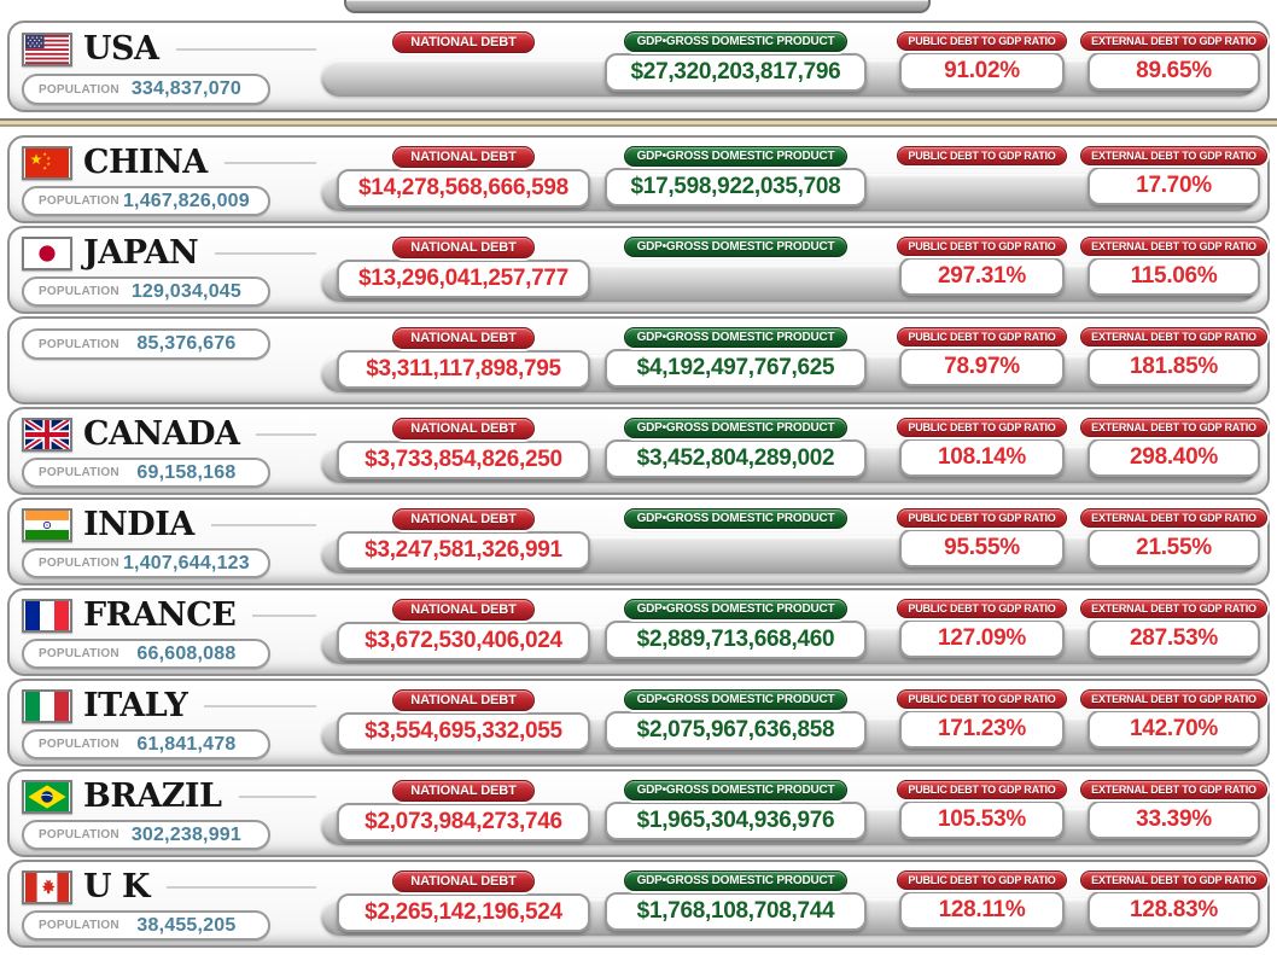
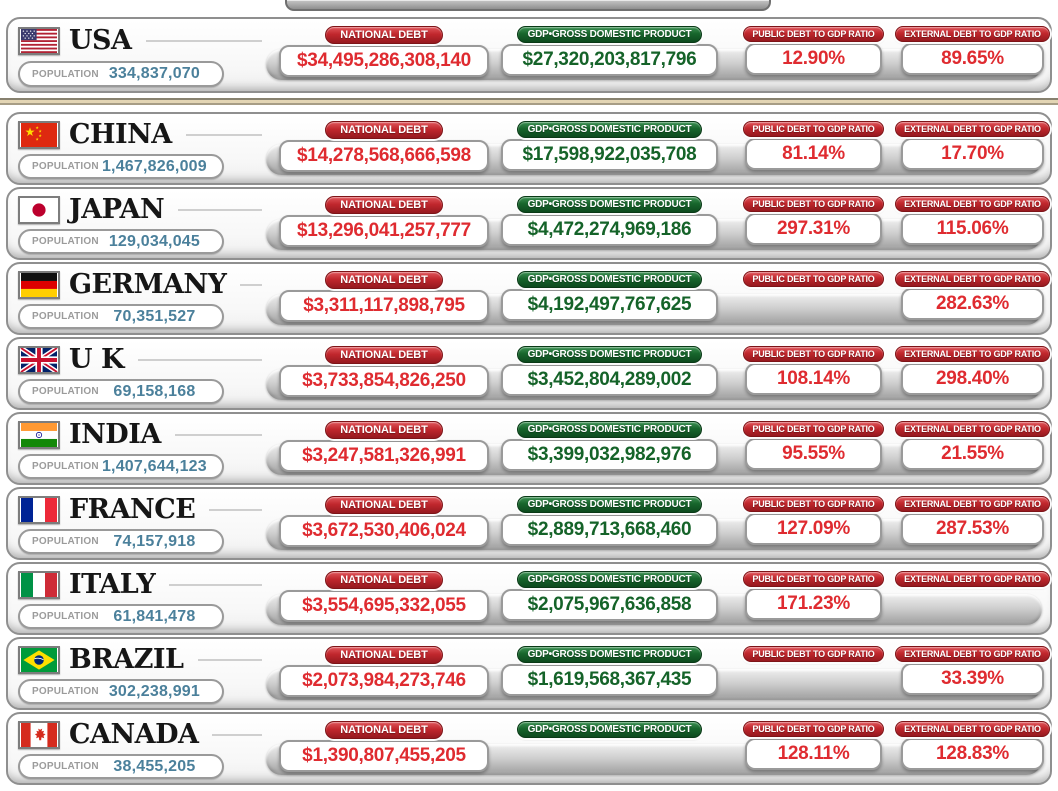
  USA
  POPULATION
  334,837,070
  NATIONAL DEBT
+ $34,495,286,308,140
  GDP•GROSS DOMESTIC PRODUCT
  $27,320,203,817,796
  PUBLIC DEBT TO GDP RATIO
- 91.02%
+ 12.90%
  EXTERNAL DEBT TO GDP RATIO
  89.65%
  ★
  CHINA
  POPULATION
  1,467,826,009
  NATIONAL DEBT
  $14,278,568,666,598
  GDP•GROSS DOMESTIC PRODUCT
  $17,598,922,035,708
  PUBLIC DEBT TO GDP RATIO
+ 81.14%
  EXTERNAL DEBT TO GDP RATIO
  17.70%
  JAPAN
  POPULATION
  129,034,045
  NATIONAL DEBT
  $13,296,041,257,777
  GDP•GROSS DOMESTIC PRODUCT
+ $4,472,274,969,186
  PUBLIC DEBT TO GDP RATIO
  297.31%
  EXTERNAL DEBT TO GDP RATIO
  115.06%
+ GERMANY
  POPULATION
- 85,376,676
+ 70,351,527
  NATIONAL DEBT
  $3,311,117,898,795
  GDP•GROSS DOMESTIC PRODUCT
  $4,192,497,767,625
  PUBLIC DEBT TO GDP RATIO
- 78.97%
  EXTERNAL DEBT TO GDP RATIO
- 181.85%
+ 282.63%
- CANADA
+ U K
  POPULATION
  69,158,168
  NATIONAL DEBT
  $3,733,854,826,250
  GDP•GROSS DOMESTIC PRODUCT
  $3,452,804,289,002
  PUBLIC DEBT TO GDP RATIO
  108.14%
  EXTERNAL DEBT TO GDP RATIO
  298.40%
  INDIA
  POPULATION
  1,407,644,123
  NATIONAL DEBT
  $3,247,581,326,991
  GDP•GROSS DOMESTIC PRODUCT
+ $3,399,032,982,976
  PUBLIC DEBT TO GDP RATIO
  95.55%
  EXTERNAL DEBT TO GDP RATIO
  21.55%
  FRANCE
  POPULATION
- 66,608,088
+ 74,157,918
  NATIONAL DEBT
  $3,672,530,406,024
  GDP•GROSS DOMESTIC PRODUCT
  $2,889,713,668,460
  PUBLIC DEBT TO GDP RATIO
  127.09%
  EXTERNAL DEBT TO GDP RATIO
  287.53%
  ITALY
  POPULATION
  61,841,478
  NATIONAL DEBT
  $3,554,695,332,055
  GDP•GROSS DOMESTIC PRODUCT
  $2,075,967,636,858
  PUBLIC DEBT TO GDP RATIO
  171.23%
  EXTERNAL DEBT TO GDP RATIO
- 142.70%
  BRAZIL
  POPULATION
  302,238,991
  NATIONAL DEBT
  $2,073,984,273,746
  GDP•GROSS DOMESTIC PRODUCT
- $1,965,304,936,976
+ $1,619,568,367,435
  PUBLIC DEBT TO GDP RATIO
- 105.53%
  EXTERNAL DEBT TO GDP RATIO
  33.39%
- U K
+ CANADA
  POPULATION
  38,455,205
  NATIONAL DEBT
- $2,265,142,196,524
+ $1,390,807,455,205
  GDP•GROSS DOMESTIC PRODUCT
- $1,768,108,708,744
  PUBLIC DEBT TO GDP RATIO
  128.11%
  EXTERNAL DEBT TO GDP RATIO
  128.83%
